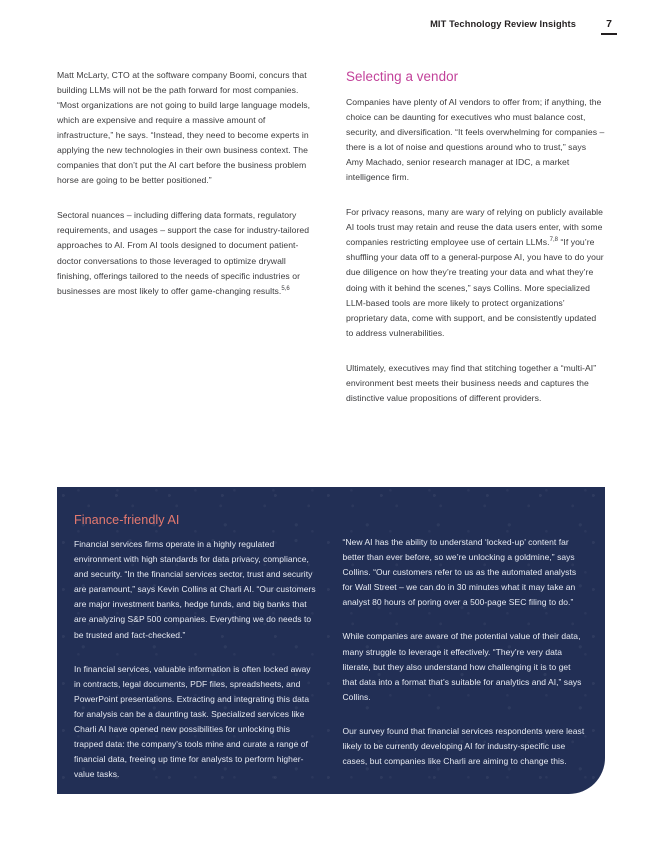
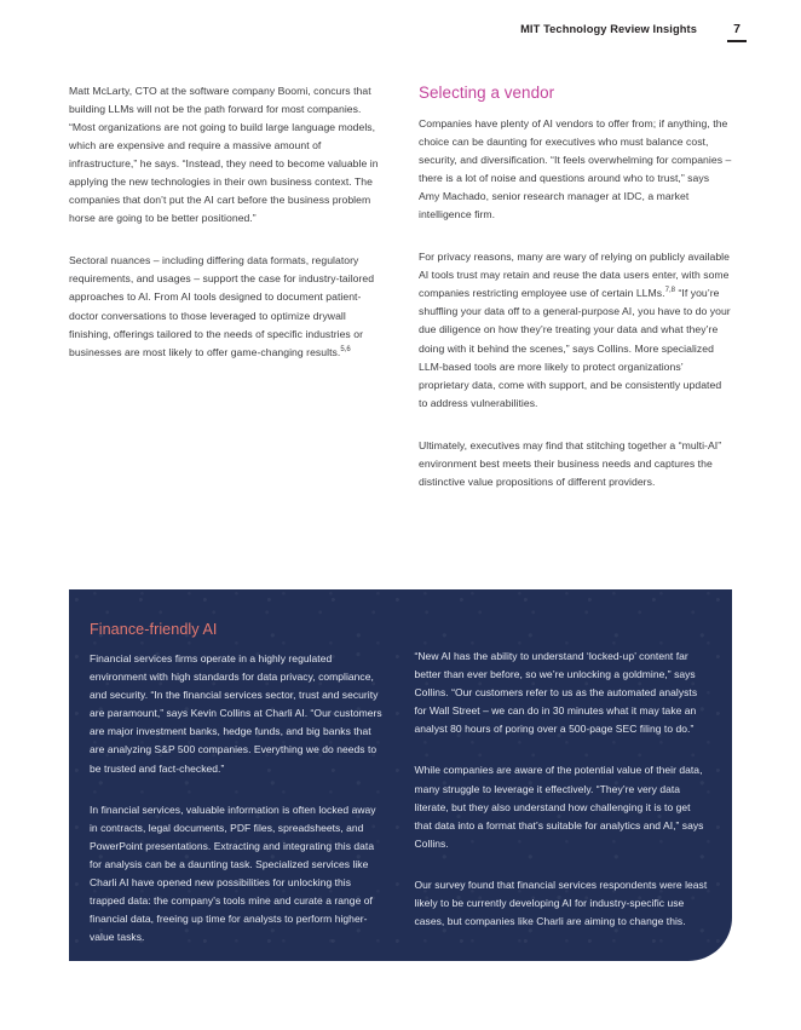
  MIT Technology Review Insights
  7
- Matt McLarty, CTO at the software company Boomi, concurs that building LLMs will not be the path forward for most companies. “Most organizations are not going to build large language models, which are expensive and require a massive amount of infrastructure,” he says. “Instead, they need to become experts in applying the new technologies in their own business context. The companies that don’t put the AI cart before the business problem horse are going to be better positioned.”
+ Matt McLarty, CTO at the software company Boomi, concurs that building LLMs will not be the path forward for most companies. “Most organizations are not going to build large language models, which are expensive and require a massive amount of infrastructure,” he says. “Instead, they need to become valuable in applying the new technologies in their own business context. The companies that don’t put the AI cart before the business problem horse are going to be better positioned.”
  Sectoral nuances – including differing data formats, regulatory requirements, and usages – support the case for industry-tailored approaches to AI. From AI tools designed to document patient-doctor conversations to those leveraged to optimize drywall finishing, offerings tailored to the needs of specific industries or businesses are most likely to offer game-changing results.
  Selecting a vendor
  Companies have plenty of AI vendors to offer from; if anything, the choice can be daunting for executives who must balance cost, security, and diversification. “It feels overwhelming for companies – there is a lot of noise and questions around who to trust,” says Amy Machado, senior research manager at IDC, a market intelligence firm.
  For privacy reasons, many are wary of relying on publicly available AI tools trust may retain and reuse the data users enter, with some companies restricting employee use of certain LLMs. “If you’re shuffling your data off to a general-purpose AI, you have to do your due diligence on how they’re treating your data and what they’re doing with it behind the scenes,” says Collins. More specialized LLM-based tools are more likely to protect organizations’ proprietary data, come with support, and be consistently updated to address vulnerabilities.
  Ultimately, executives may find that stitching together a “multi-AI” environment best meets their business needs and captures the distinctive value propositions of different providers.
  Finance-friendly AI
  Financial services firms operate in a highly regulated environment with high standards for data privacy, compliance, and security. “In the financial services sector, trust and security are paramount,” says Kevin Collins at Charli AI. “Our customers are major investment banks, hedge funds, and big banks that are analyzing S&P 500 companies. Everything we do needs to be trusted and fact-checked.”
  In financial services, valuable information is often locked away in contracts, legal documents, PDF files, spreadsheets, and PowerPoint presentations. Extracting and integrating this data for analysis can be a daunting task. Specialized services like Charli AI have opened new possibilities for unlocking this trapped data: the company’s tools mine and curate a range of financial data, freeing up time for analysts to perform higher-value tasks.
  “New AI has the ability to understand ‘locked-up’ content far better than ever before, so we’re unlocking a goldmine,” says Collins. “Our customers refer to us as the automated analysts for Wall Street – we can do in 30 minutes what it may take an analyst 80 hours of poring over a 500-page SEC filing to do.”
  While companies are aware of the potential value of their data, many struggle to leverage it effectively. “They’re very data literate, but they also understand how challenging it is to get that data into a format that’s suitable for analytics and AI,” says Collins.
  Our survey found that financial services respondents were least likely to be currently developing AI for industry-specific use cases, but companies like Charli are aiming to change this.
